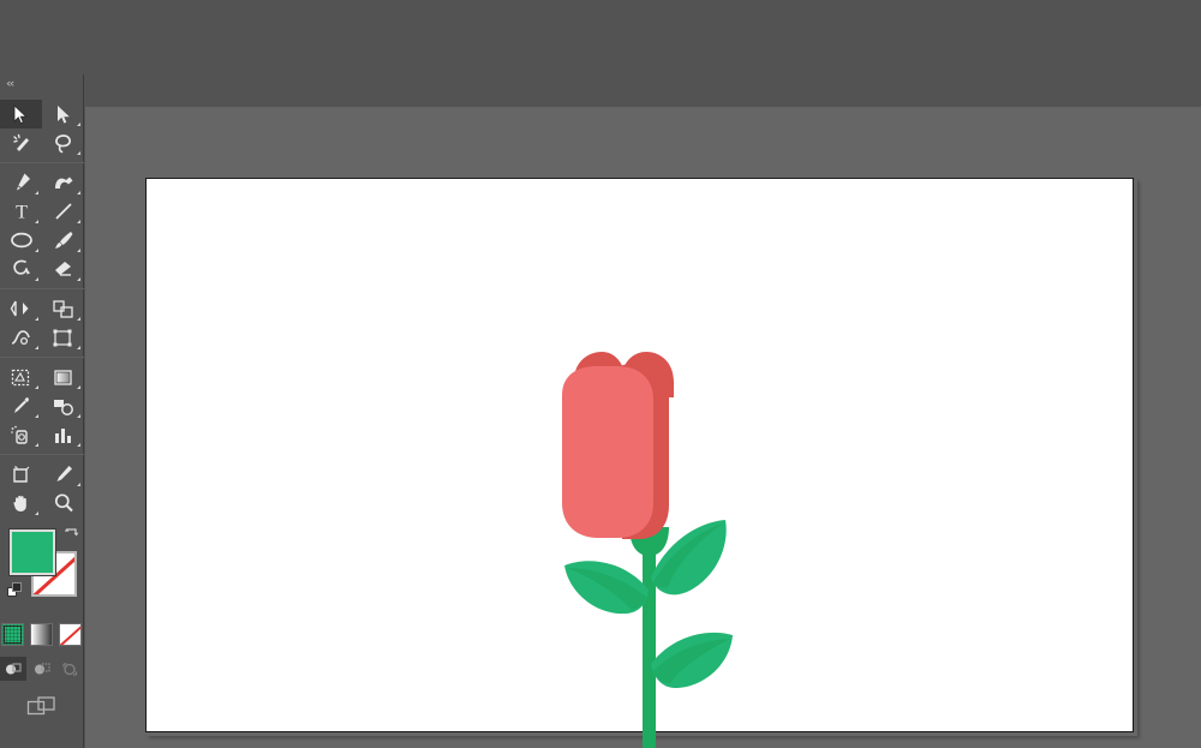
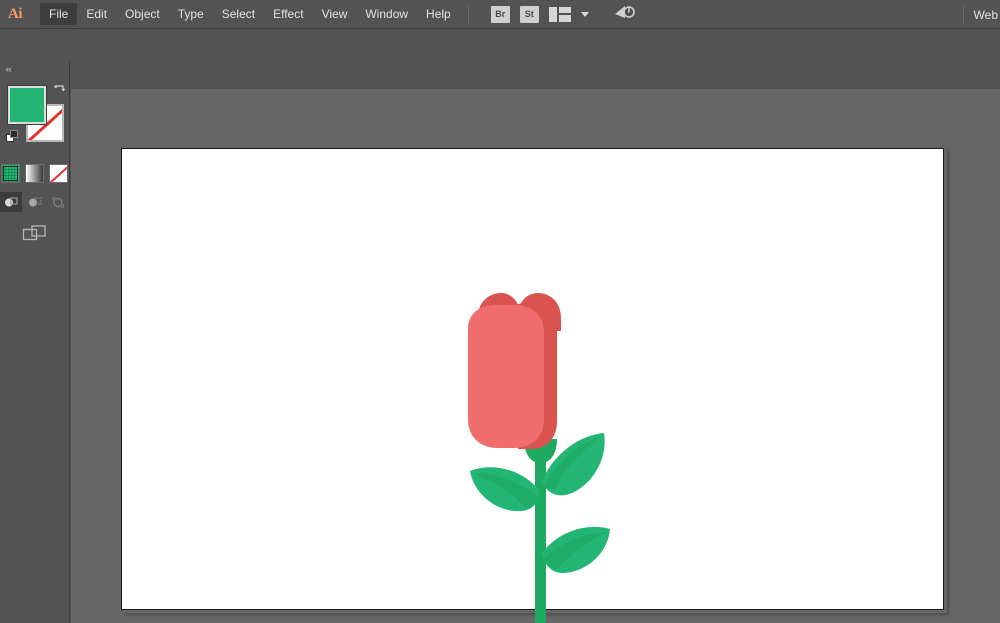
+ Ai
+ File
+ Edit
+ Object
+ Type
+ Select
+ Effect
+ View
+ Window
+ Help
+ Br
+ St
+ Web
  «
- T
